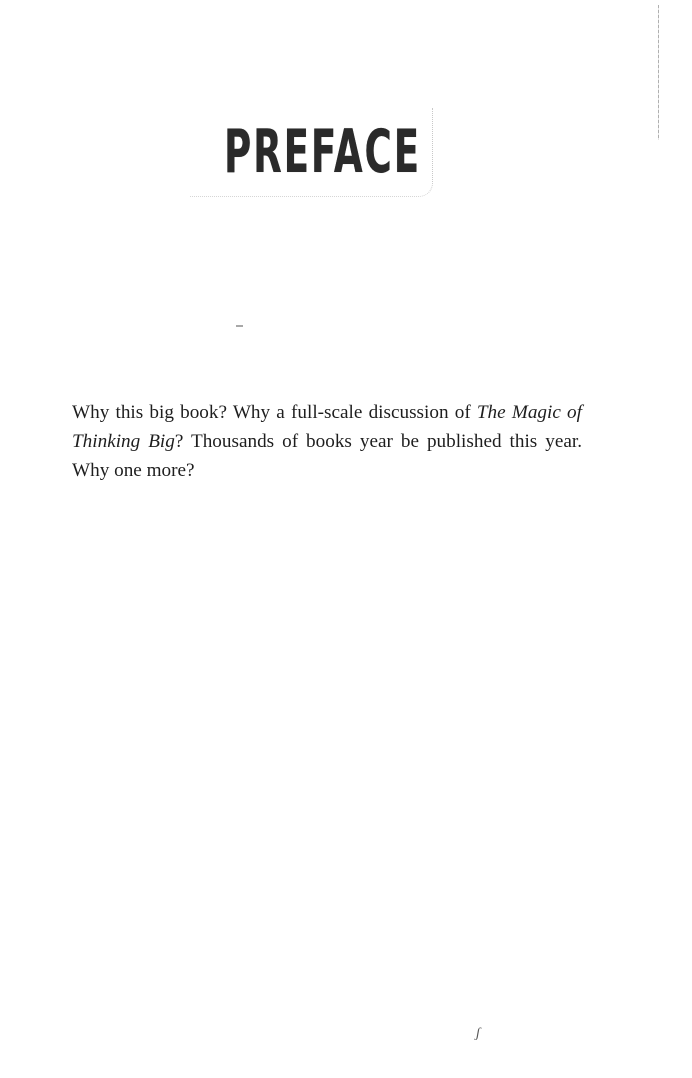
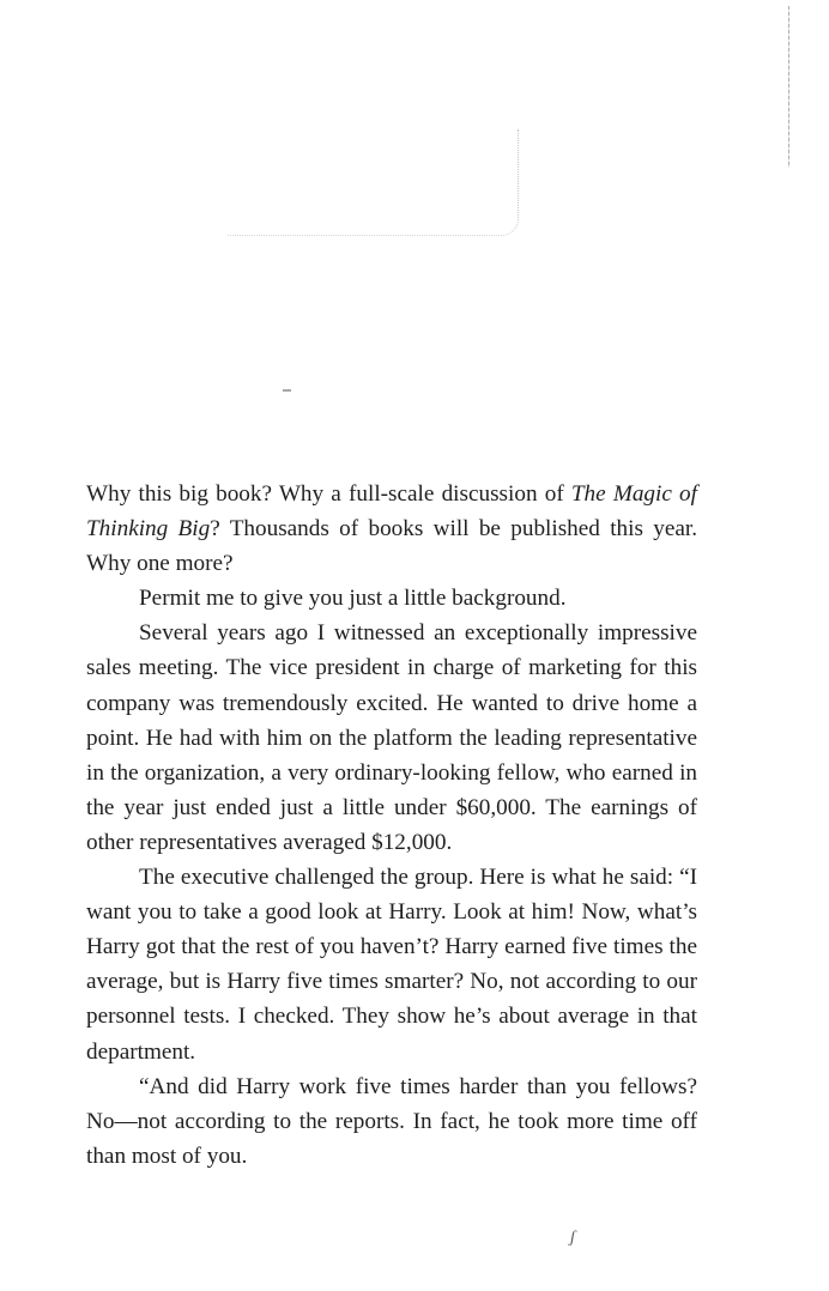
- PREFACE
- Why this big book? Why a full-scale discussion of The Magic of Thinking Big? Thousands of books year be published this year. Why one more?
+ Why this big book? Why a full-scale discussion of The Magic of Thinking Big? Thousands of books will be published this year. Why one more?
+ Permit me to give you just a little background.
+ Several years ago I witnessed an exceptionally impressive sales meeting. The vice president in charge of marketing for this company was tremendously excited. He wanted to drive home a point. He had with him on the platform the leading representative in the organization, a very ordinary-looking fellow, who earned in the year just ended just a little under $60,000. The earnings of other representatives averaged $12,000.
+ The executive challenged the group. Here is what he said: “I want you to take a good look at Harry. Look at him! Now, what’s Harry got that the rest of you haven’t? Harry earned five times the average, but is Harry five times smarter? No, not according to our personnel tests. I checked. They show he’s about average in that department.
+ “And did Harry work five times harder than you fellows? No—not according to the reports. In fact, he took more time off than most of you.
  ʃ
